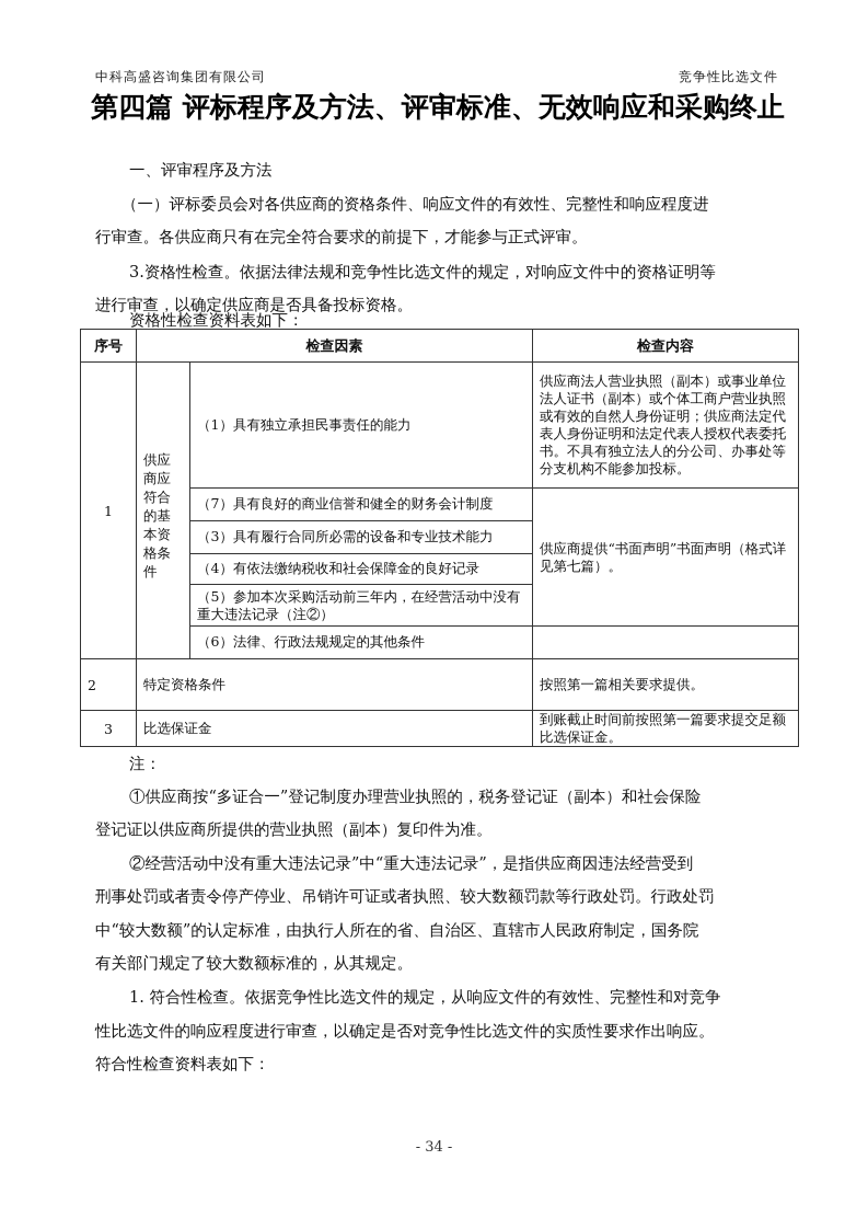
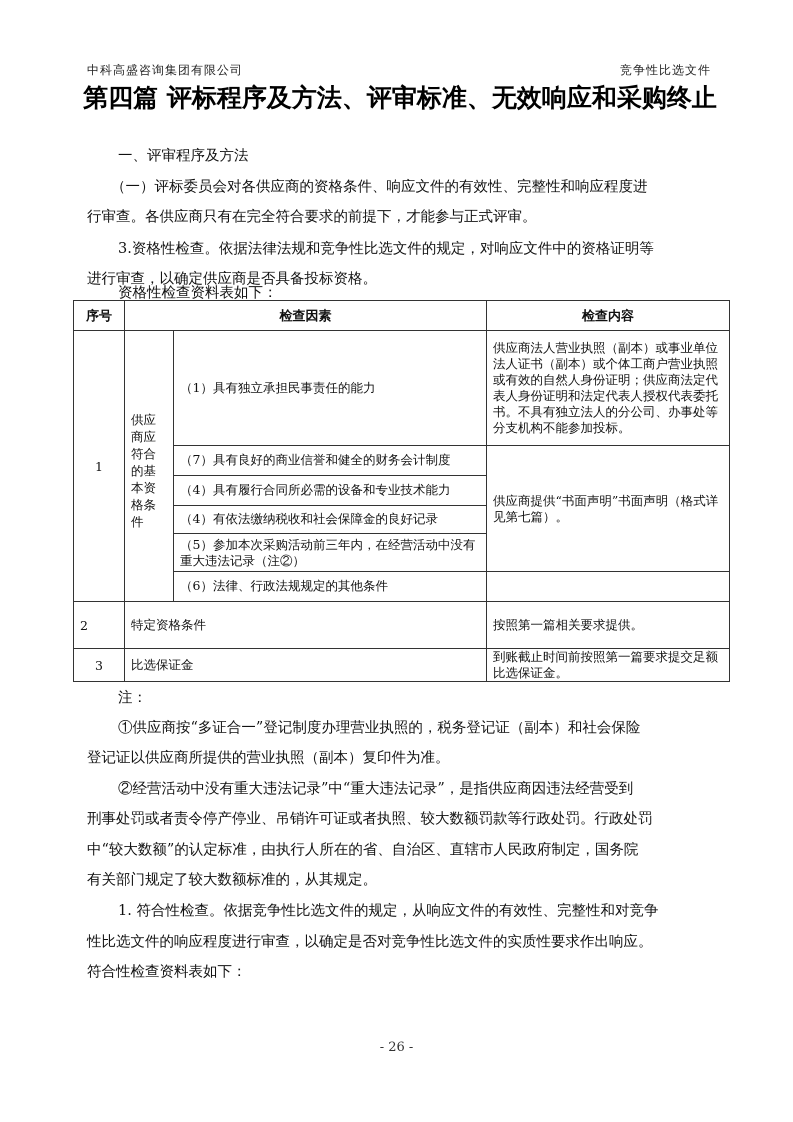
  中科高盛咨询集团有限公司
  竞争性比选文件
  第四篇 评标程序及方法、评审标准、无效响应和采购终止
  一、评审程序及方法
  （一）评标委员会对各供应商的资格条件、响应文件的有效性、完整性和响应程度进
  行审查。各供应商只有在完全符合要求的前提下，才能参与正式评审。
  3.资格性检查。依据法律法规和竞争性比选文件的规定，对响应文件中的资格证明等
  进行审查，以确定供应商是否具备投标资格。
  资格性检查资料表如下：
  序号	检查因素	检查内容
  1	供应商应符合的基本资格条件	（1）具有独立承担民事责任的能力	供应商法人营业执照（副本）或事业单位法人证书（副本）或个体工商户营业执照或有效的自然人身份证明；供应商法定代表人身份证明和法定代表人授权代表委托书。不具有独立法人的分公司、办事处等分支机构不能参加投标。
  （7）具有良好的商业信誉和健全的财务会计制度	供应商提供“书面声明”书面声明（格式详见第七篇）。
- （3）具有履行合同所必需的设备和专业技术能力
+ （4）具有履行合同所必需的设备和专业技术能力
  （4）有依法缴纳税收和社会保障金的良好记录
  （5）参加本次采购活动前三年内，在经营活动中没有重大违法记录（注②）
  （6）法律、行政法规规定的其他条件
  2	特定资格条件	按照第一篇相关要求提供。
  3	比选保证金	到账截止时间前按照第一篇要求提交足额比选保证金。
  注：
  ①供应商按“多证合一”登记制度办理营业执照的，税务登记证（副本）和社会保险
  登记证以供应商所提供的营业执照（副本）复印件为准。
  ②经营活动中没有重大违法记录”中“重大违法记录”，是指供应商因违法经营受到
  刑事处罚或者责令停产停业、吊销许可证或者执照、较大数额罚款等行政处罚。行政处罚
  中“较大数额”的认定标准，由执行人所在的省、自治区、直辖市人民政府制定，国务院
  有关部门规定了较大数额标准的，从其规定。
  1. 符合性检查。依据竞争性比选文件的规定，从响应文件的有效性、完整性和对竞争
  性比选文件的响应程度进行审查，以确定是否对竞争性比选文件的实质性要求作出响应。
  符合性检查资料表如下：
- - 34 -
+ - 26 -
